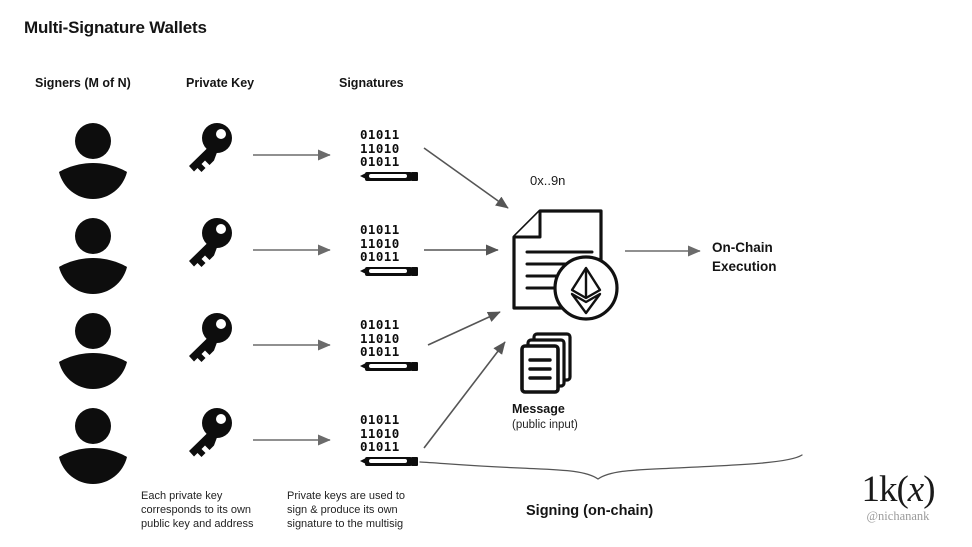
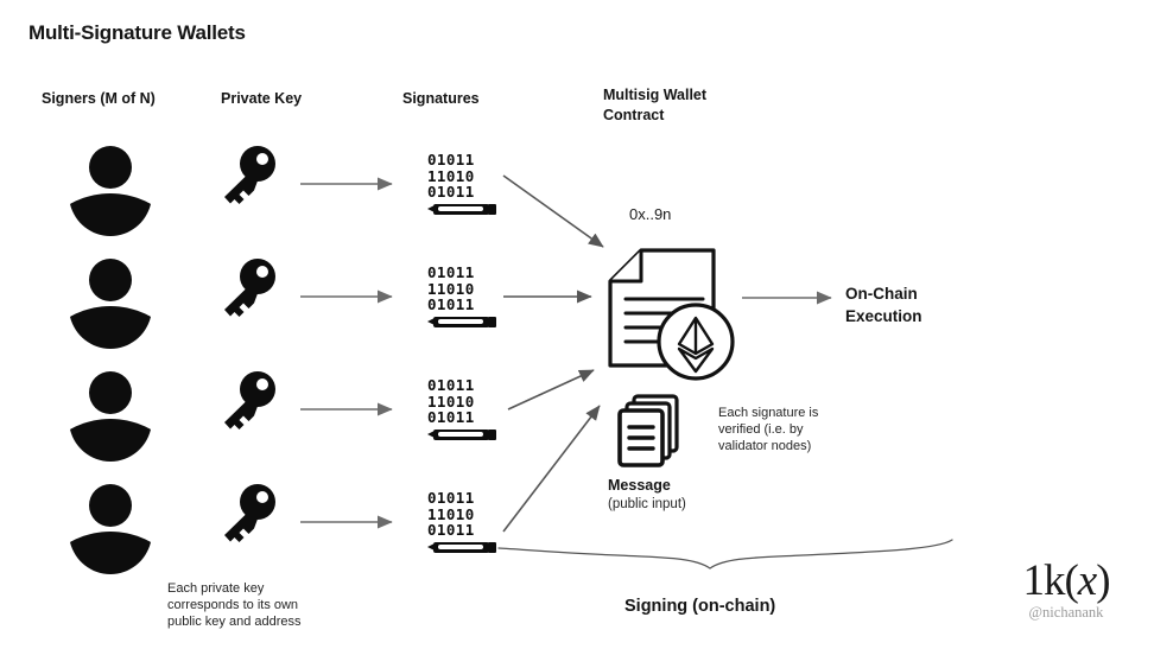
  Multi-Signature Wallets
  Signers (M of N)
  Private Key
  Signatures
+ Multisig Wallet
+ Contract
  01011
  11010
  01011
  01011
  11010
  01011
  01011
  11010
  01011
  01011
  11010
  01011
  0x..9n
  On-Chain
  Execution
  Message
  (public input)
+ Each signature is
+ verified (i.e. by
+ validator nodes)
  Each private key
  corresponds to its own
  public key and address
- Private keys are used to
- sign & produce its own
- signature to the multisig
  Signing (on-chain)
  1k(x)
  @nichanank
